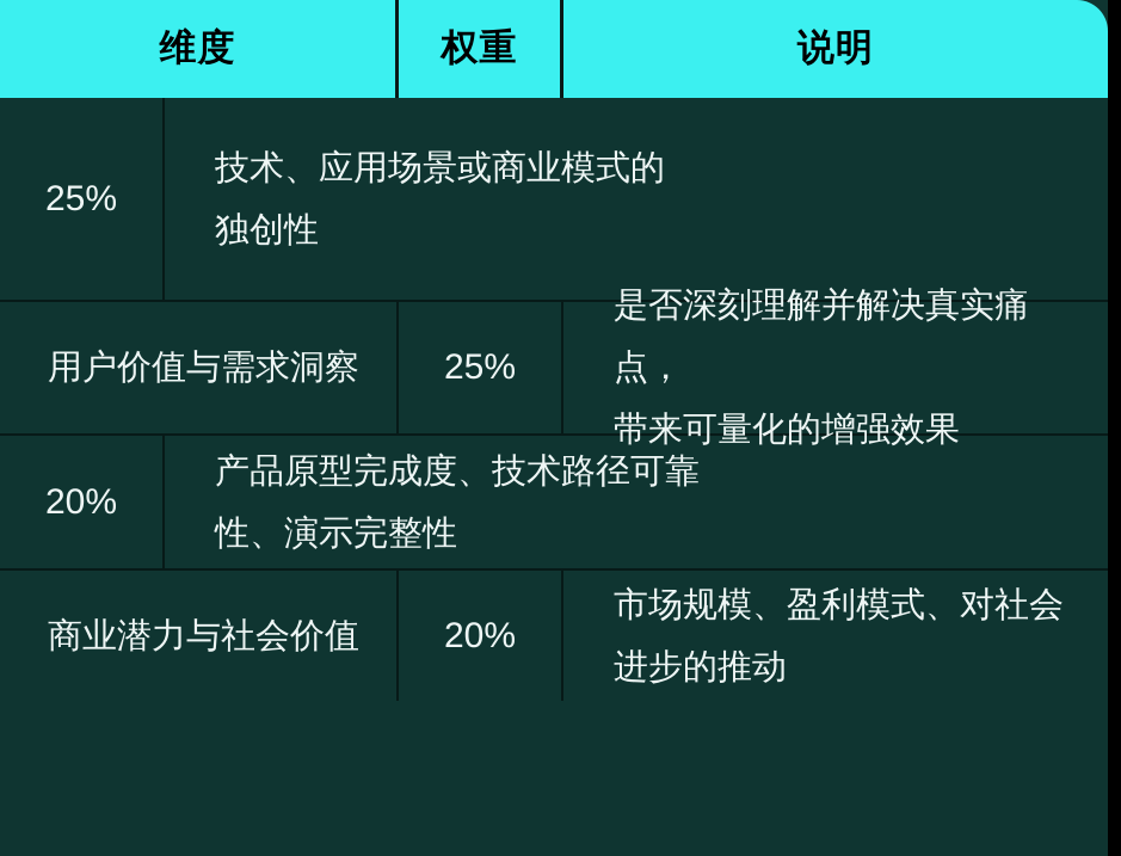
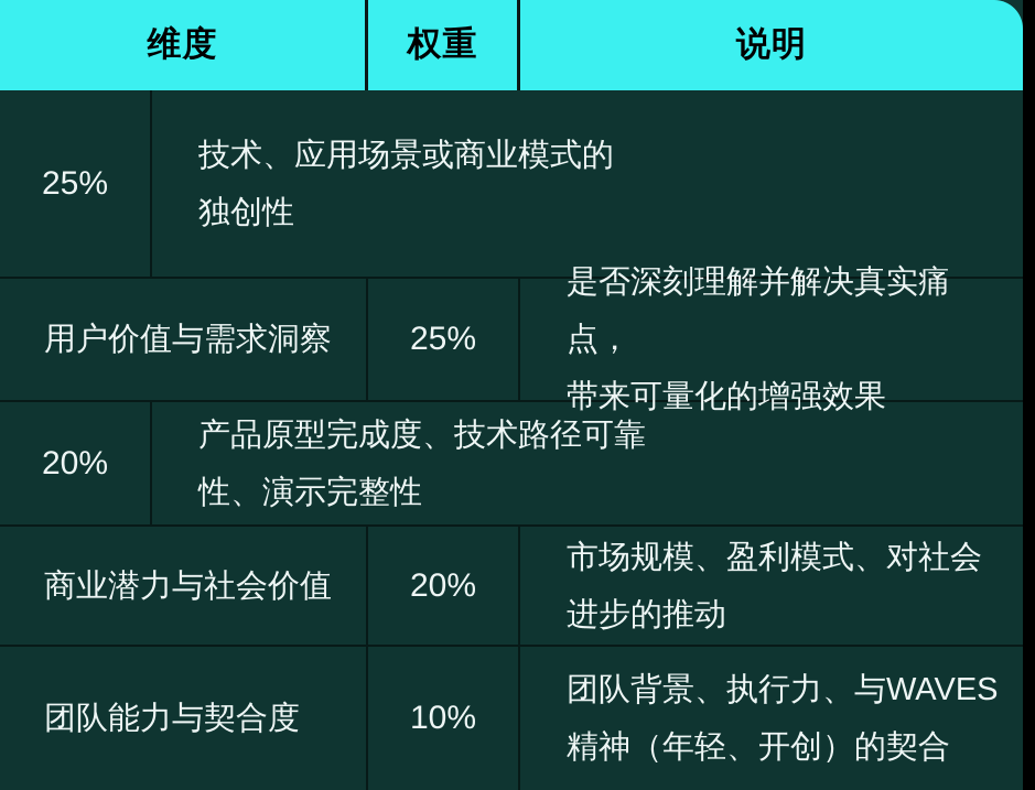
  维度
  权重
  说明
  25%
  技术、应用场景或商业模式的
  独创性
  用户价值与需求洞察
  25%
  是否深刻理解并解决真实痛点，
  带来可量化的增强效果
  20%
  产品原型完成度、技术路径可靠
  性、演示完整性
  商业潜力与社会价值
  20%
  市场规模、盈利模式、对社会
  进步的推动
+ 团队能力与契合度
+ 10%
+ 团队背景、执行力、与WAVES
+ 精神（年轻、开创）的契合
